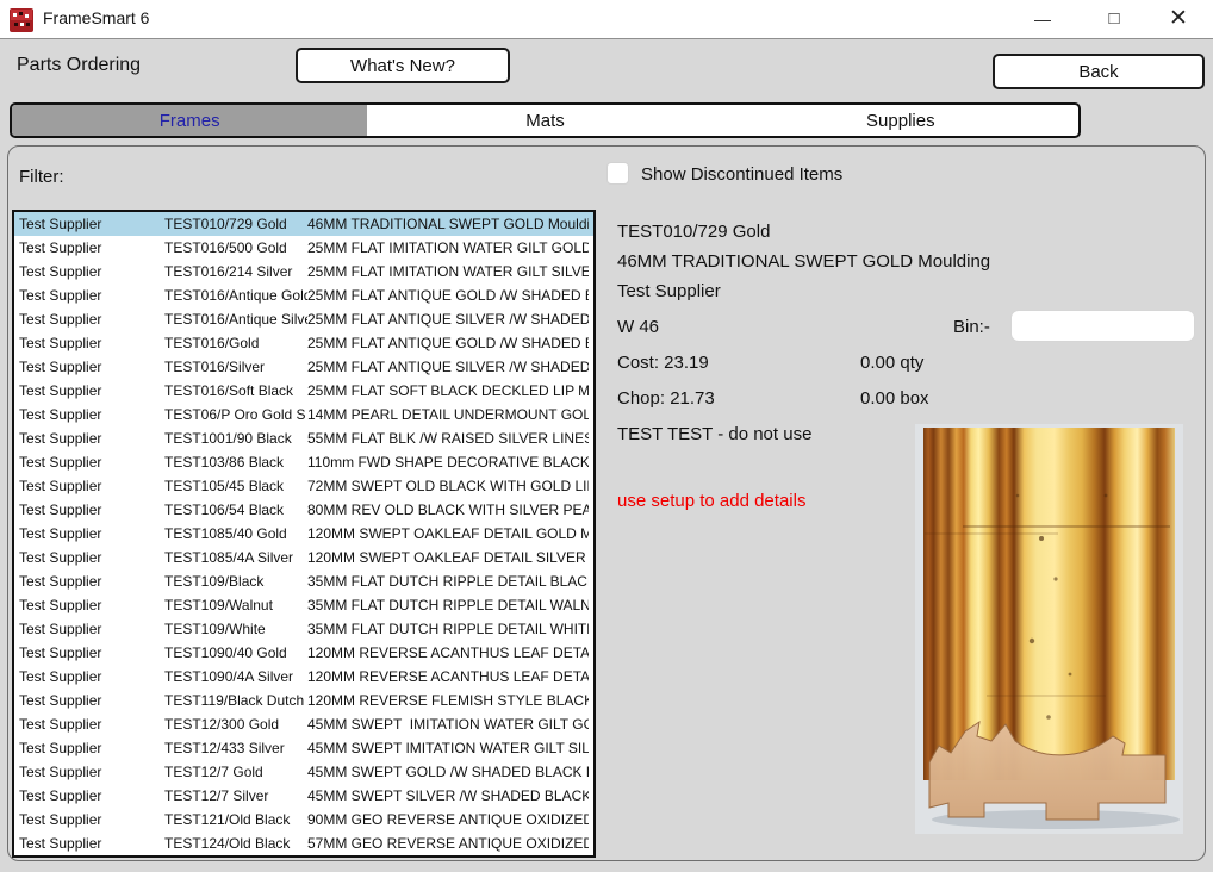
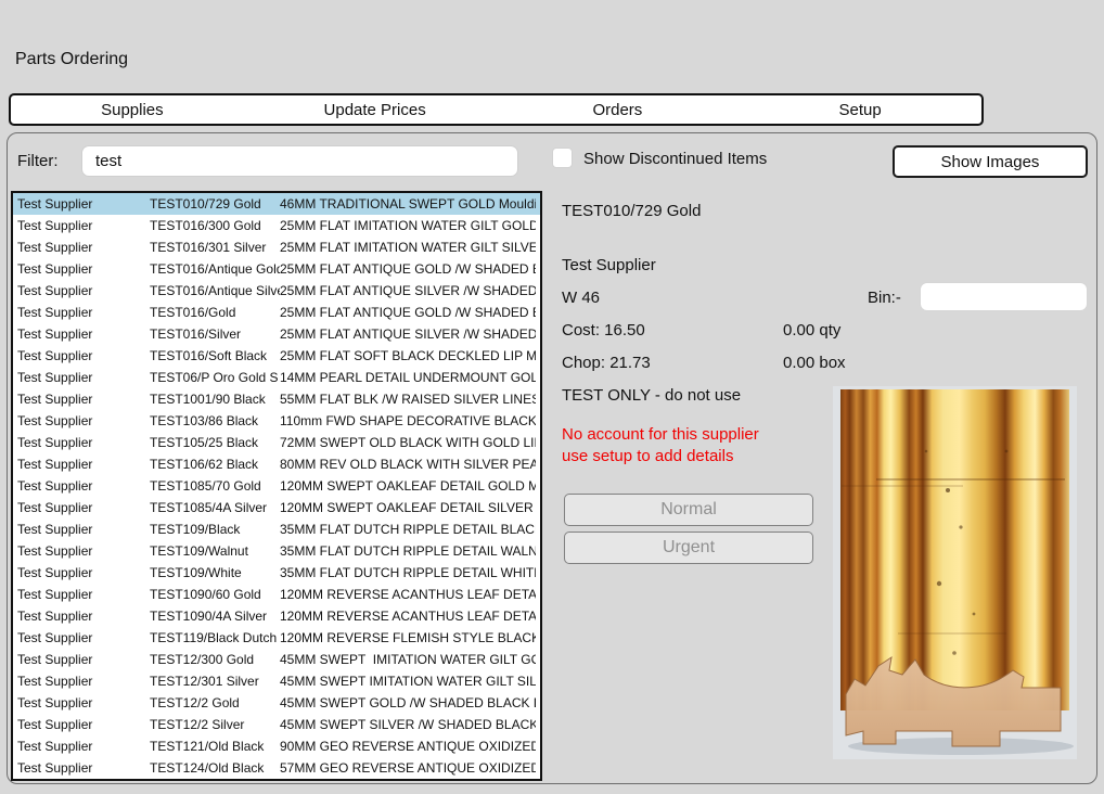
- FrameSmart 6
- —
- □
- ✕
  Parts Ordering
- What's New?
- Back
- Frames
- Mats
  Supplies
+ Update Prices
+ Orders
+ Setup
  Filter:
+ test
  Show Discontinued Items
+ Show Images
  Test Supplier
  TEST010/729 Gold
  46MM TRADITIONAL SWEPT GOLD Mouldi
  Test Supplier
- TEST016/500 Gold
+ TEST016/300 Gold
  25MM FLAT IMITATION WATER GILT GOLD
  Test Supplier
- TEST016/214 Silver
+ TEST016/301 Silver
  25MM FLAT IMITATION WATER GILT SILVE
  Test Supplier
  TEST016/Antique Gol
  25MM FLAT ANTIQUE GOLD /W SHADED
  Test Supplier
  TEST016/Antique Silv
  25MM FLAT ANTIQUE SILVER /W SHADED
  Test Supplier
  TEST016/Gold
  25MM FLAT ANTIQUE GOLD /W SHADED
  Test Supplier
  TEST016/Silver
  25MM FLAT ANTIQUE SILVER /W SHADED
  Test Supplier
  TEST016/Soft Black
  25MM FLAT SOFT BLACK DECKLED LIP M
  Test Supplier
  TEST06/P Oro Gold S
  14MM PEARL DETAIL UNDERMOUNT GOL
  Test Supplier
  TEST1001/90 Black
  55MM FLAT BLK /W RAISED SILVER LINE
  Test Supplier
  TEST103/86 Black
  110mm FWD SHAPE DECORATIVE BLACK
  Test Supplier
- TEST105/45 Black
+ TEST105/25 Black
  72MM SWEPT OLD BLACK WITH GOLD LI
  Test Supplier
- TEST106/54 Black
+ TEST106/62 Black
  80MM REV OLD BLACK WITH SILVER PEA
  Test Supplier
- TEST1085/40 Gold
+ TEST1085/70 Gold
  120MM SWEPT OAKLEAF DETAIL GOLD M
  Test Supplier
  TEST1085/4A Silver
  120MM SWEPT OAKLEAF DETAIL SILVER
  Test Supplier
  TEST109/Black
  35MM FLAT DUTCH RIPPLE DETAIL BLAC
  Test Supplier
  TEST109/Walnut
  35MM FLAT DUTCH RIPPLE DETAIL WALN
  Test Supplier
  TEST109/White
  35MM FLAT DUTCH RIPPLE DETAIL WHIT
  Test Supplier
- TEST1090/40 Gold
+ TEST1090/60 Gold
  120MM REVERSE ACANTHUS LEAF DETA
  Test Supplier
  TEST1090/4A Silver
  120MM REVERSE ACANTHUS LEAF DETA
  Test Supplier
  TEST119/Black Dutch
  120MM REVERSE FLEMISH STYLE BLAC
  Test Supplier
  TEST12/300 Gold
  45MM SWEPT IMITATION WATER GILT G
  Test Supplier
- TEST12/433 Silver
+ TEST12/301 Silver
  45MM SWEPT IMITATION WATER GILT SIL
  Test Supplier
- TEST12/7 Gold
+ TEST12/2 Gold
  45MM SWEPT GOLD /W SHADED BLACK
  Test Supplier
- TEST12/7 Silver
+ TEST12/2 Silver
  45MM SWEPT SILVER /W SHADED BLACK
  Test Supplier
  TEST121/Old Black
  90MM GEO REVERSE ANTIQUE OXIDIZED
  Test Supplier
  TEST124/Old Black
  57MM GEO REVERSE ANTIQUE OXIDIZED
  TEST010/729 Gold
- 46MM TRADITIONAL SWEPT GOLD Moulding
  Test Supplier
  W 46
  Bin:-
- Cost: 23.19
+ Cost: 16.50
  0.00 qty
  Chop: 21.73
  0.00 box
- TEST TEST - do not use
+ TEST ONLY - do not use
+ No account for this supplier
  use setup to add details
+ Normal
+ Urgent
